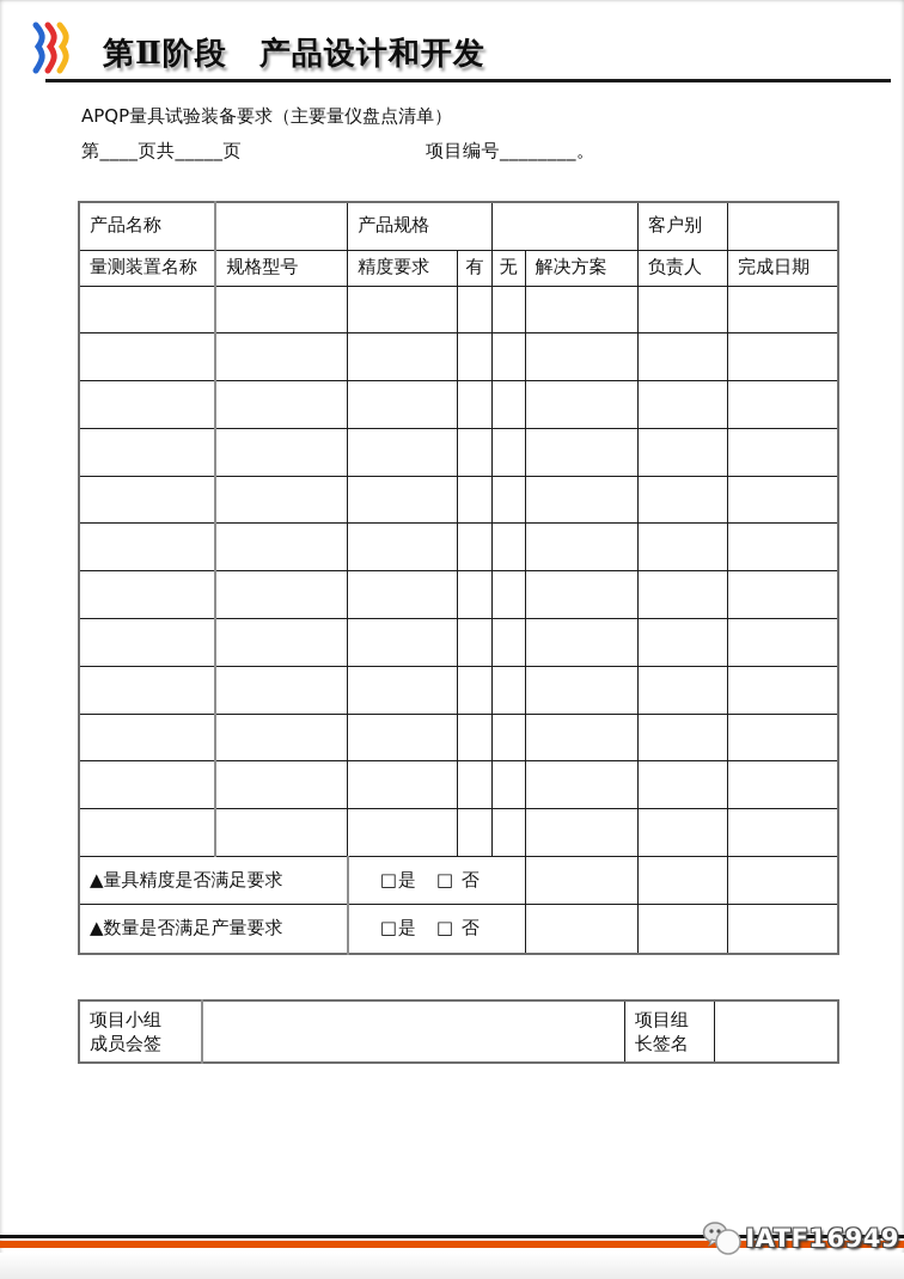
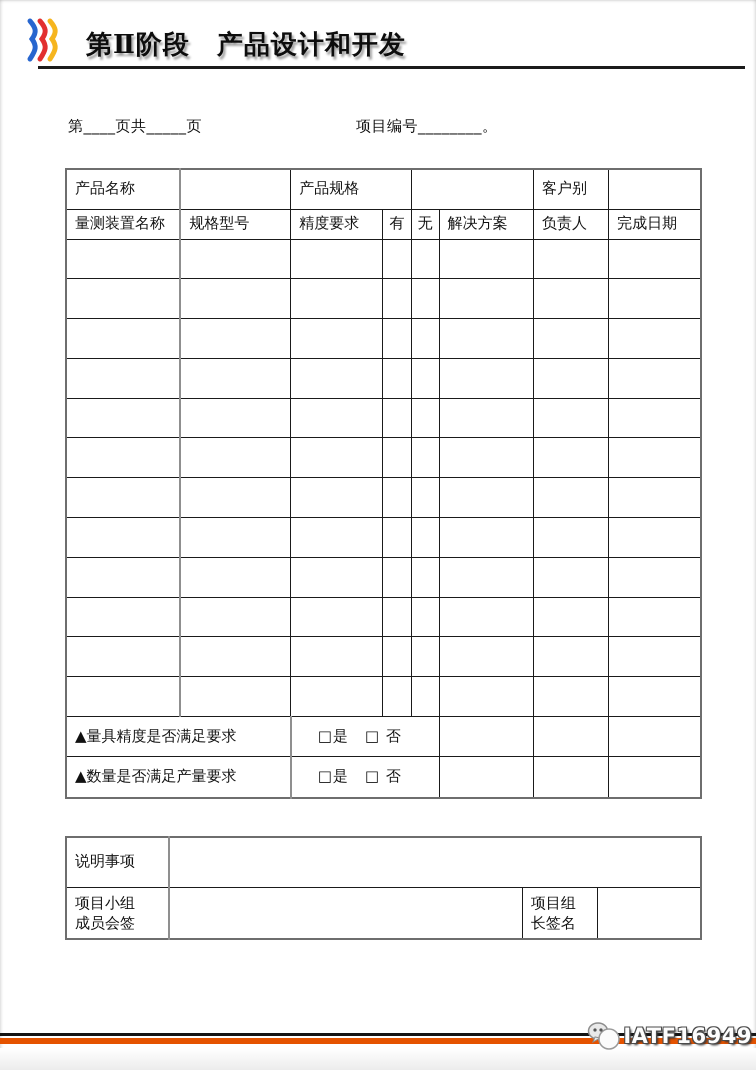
  第Ⅱ阶段 产品设计和开发
- APQP量具试验装备要求（主要量仪盘点清单）
  第____页共_____页
  项目编号________。
  产品名称		产品规格		客户别
  量测装置名称	规格型号	精度要求	有	无	解决方案	负责人	完成日期
  ▲量具精度是否满足要求	□是 □ 否
  ▲数量是否满足产量要求	□是 □ 否
+ 说明事项
  项目小组 成员会签		项目组 长签名
  IATF16949
